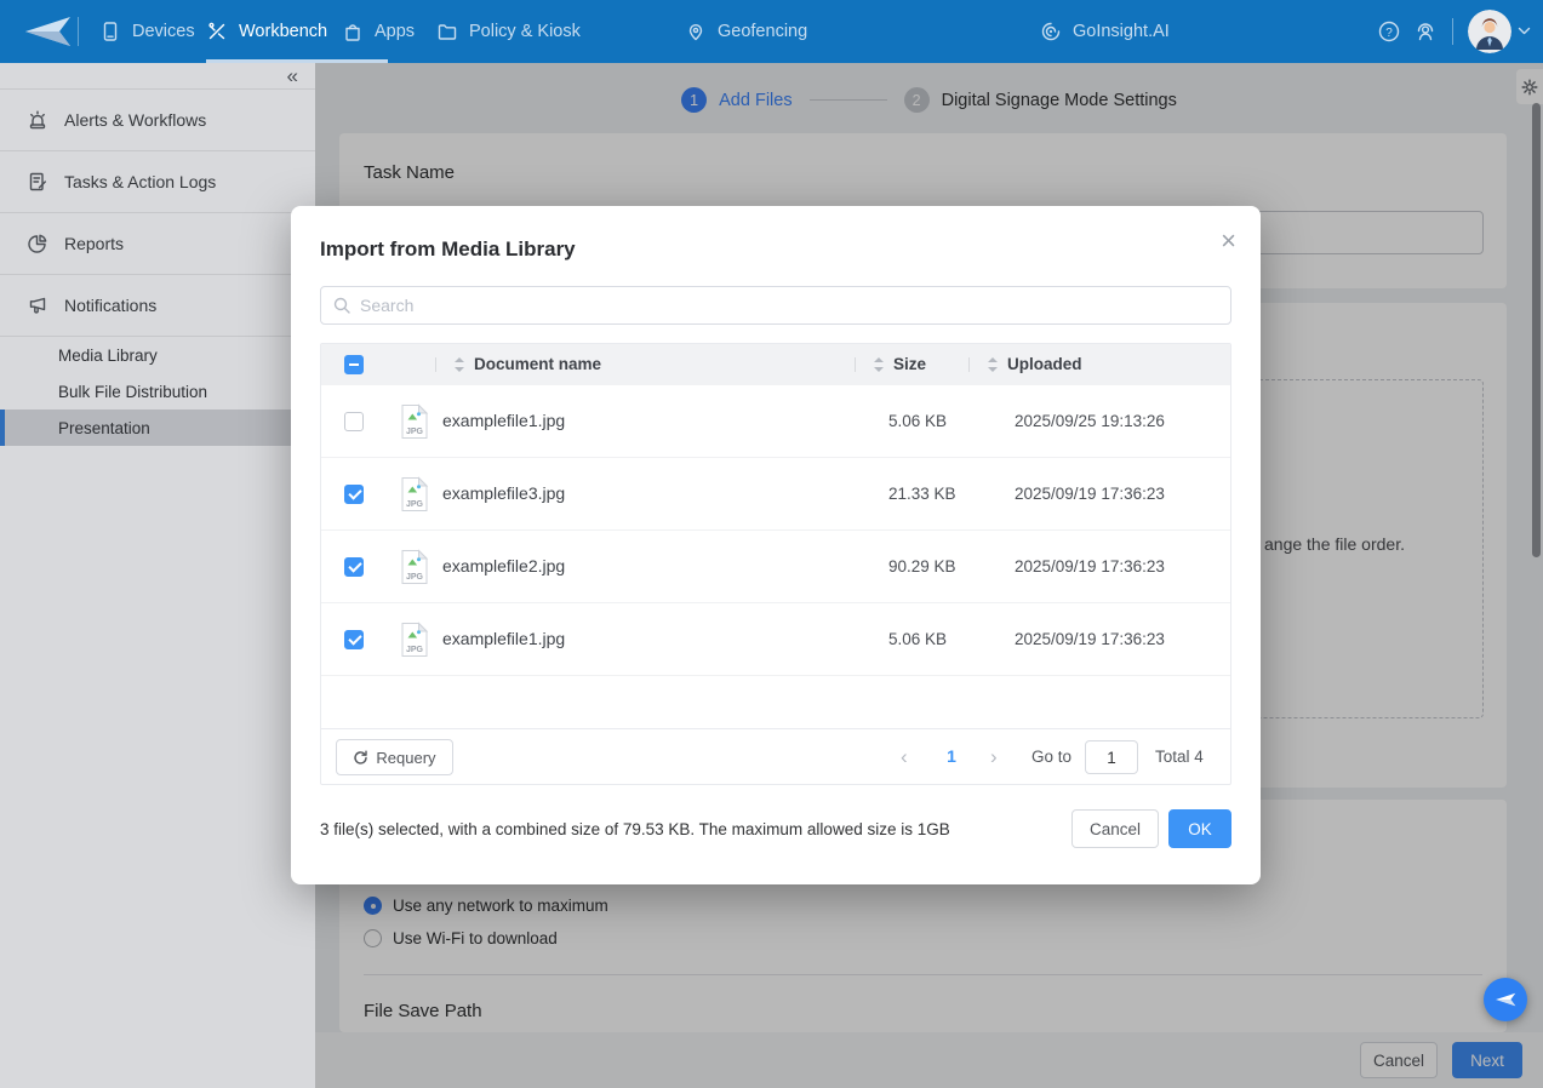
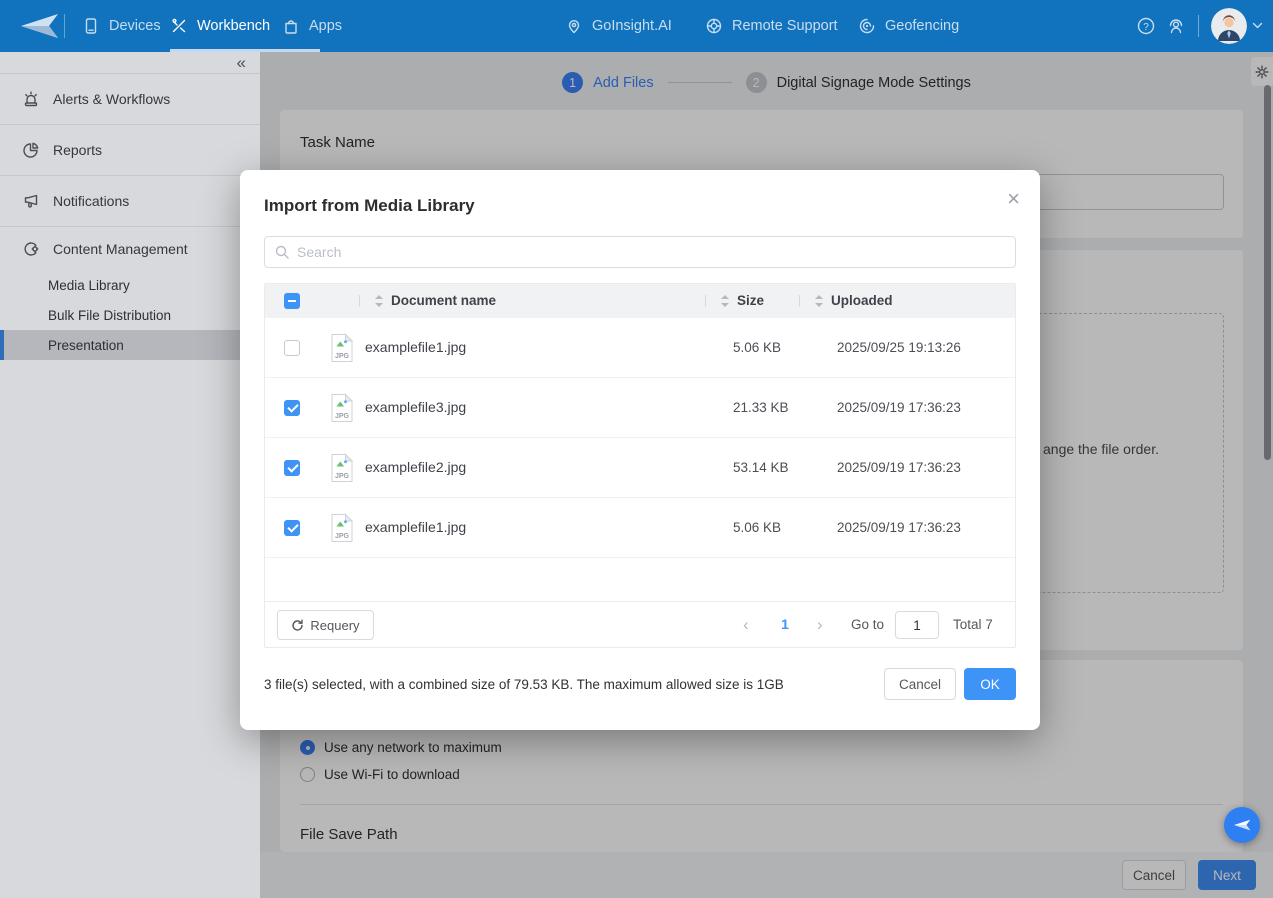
  Devices
  Workbench
  Apps
- Policy & Kiosk
- Geofencing
+ GoInsight.AI
+ Remote Support
- GoInsight.AI
+ Geofencing
  ?
  «
  Alerts & Workflows
- Tasks & Action Logs
  Reports
  Notifications
+ Content Management
  Media Library
  Bulk File Distribution
  Presentation
  1
  Add Files
  2
  Digital Signage Mode Settings
  Task Name
  ange the file order.
  Use any network to maximum
  Use Wi-Fi to download
  File Save Path
  Cancel
  Next
  Import from Media Library
  ×
  Search
  Document name
  Size
  Uploaded
  examplefile1.jpg
  5.06 KB
  2025/09/25 19:13:26
  examplefile3.jpg
  21.33 KB
  2025/09/19 17:36:23
  examplefile2.jpg
- 90.29 KB
+ 53.14 KB
  2025/09/19 17:36:23
  examplefile1.jpg
  5.06 KB
  2025/09/19 17:36:23
  Requery
  ‹
  1
  ›
  Go to
  1
- Total 4
+ Total 7
  3 file(s) selected, with a combined size of 79.53 KB. The maximum allowed size is 1GB
  Cancel
  OK
